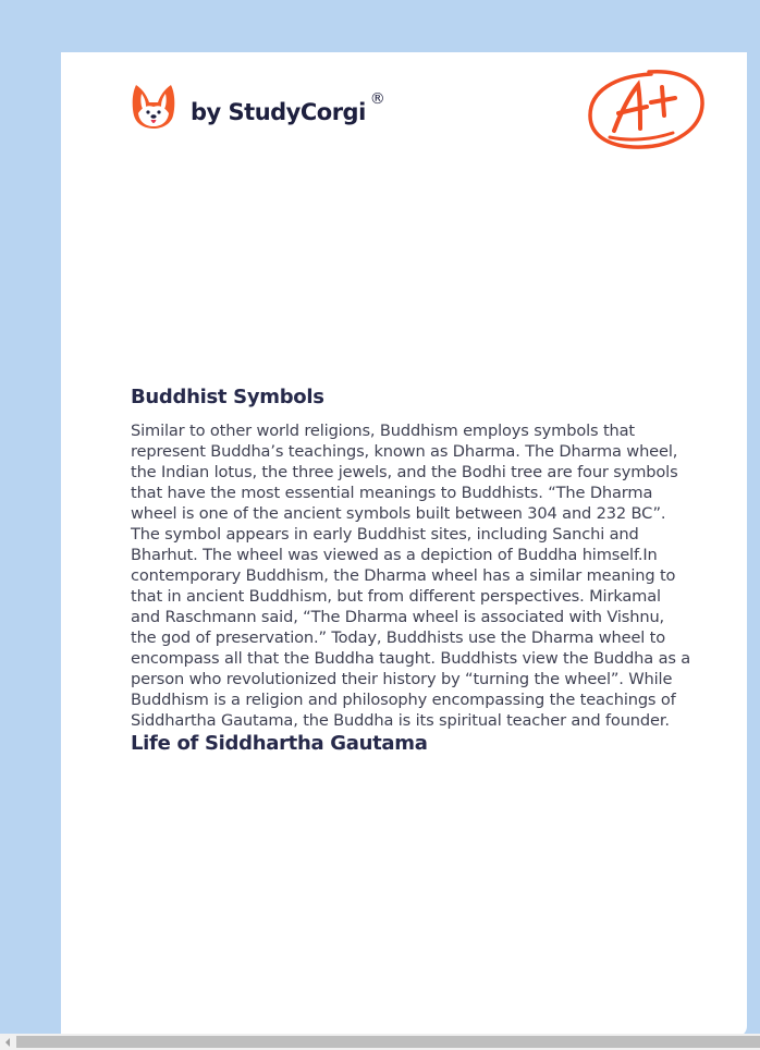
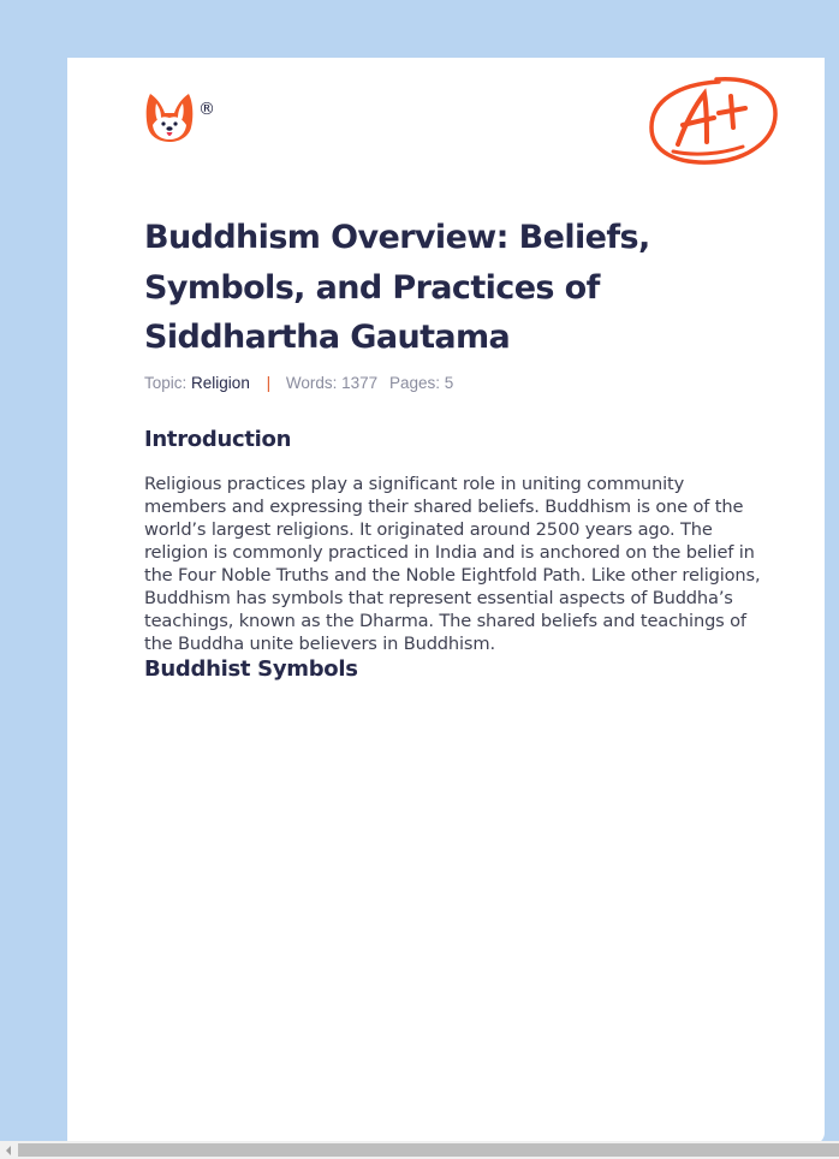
- by StudyCorgi
  ®
+ Buddhism Overview: Beliefs, Symbols, and Practices of Siddhartha Gautama
+ Topic: Religion | Words: 1377 Pages: 5
+ Introduction
+ Religious practices play a significant role in uniting community members and expressing their shared beliefs. Buddhism is one of the world’s largest religions. It originated around 2500 years ago. The religion is commonly practiced in India and is anchored on the belief in the Four Noble Truths and the Noble Eightfold Path. Like other religions, Buddhism has symbols that represent essential aspects of Buddha’s teachings, known as the Dharma. The shared beliefs and teachings of the Buddha unite believers in Buddhism.
  Buddhist Symbols
- Similar to other world religions, Buddhism employs symbols that represent Buddha’s teachings, known as Dharma. The Dharma wheel, the Indian lotus, the three jewels, and the Bodhi tree are four symbols that have the most essential meanings to Buddhists. “The Dharma wheel is one of the ancient symbols built between 304 and 232 BC”. The symbol appears in early Buddhist sites, including Sanchi and Bharhut. The wheel was viewed as a depiction of Buddha himself.In contemporary Buddhism, the Dharma wheel has a similar meaning to that in ancient Buddhism, but from different perspectives. Mirkamal and Raschmann said, “The Dharma wheel is associated with Vishnu, the god of preservation.” Today, Buddhists use the Dharma wheel to encompass all that the Buddha taught. Buddhists view the Buddha as a person who revolutionized their history by “turning the wheel”. While Buddhism is a religion and philosophy encompassing the teachings of Siddhartha Gautama, the Buddha is its spiritual teacher and founder.
- Life of Siddhartha Gautama
